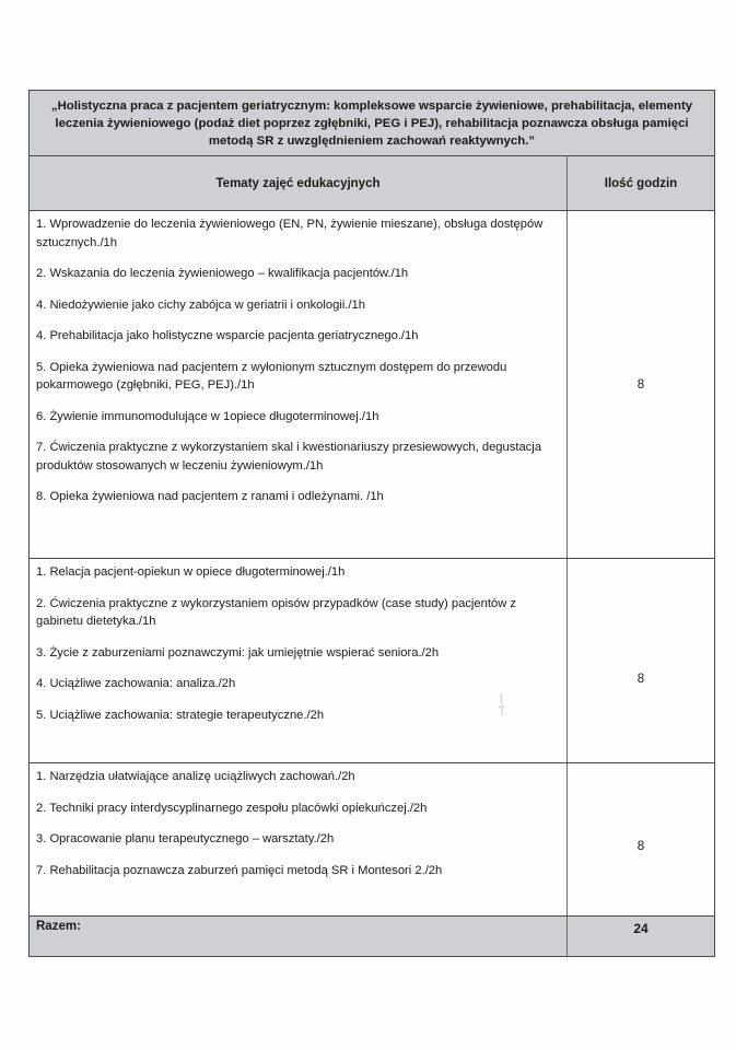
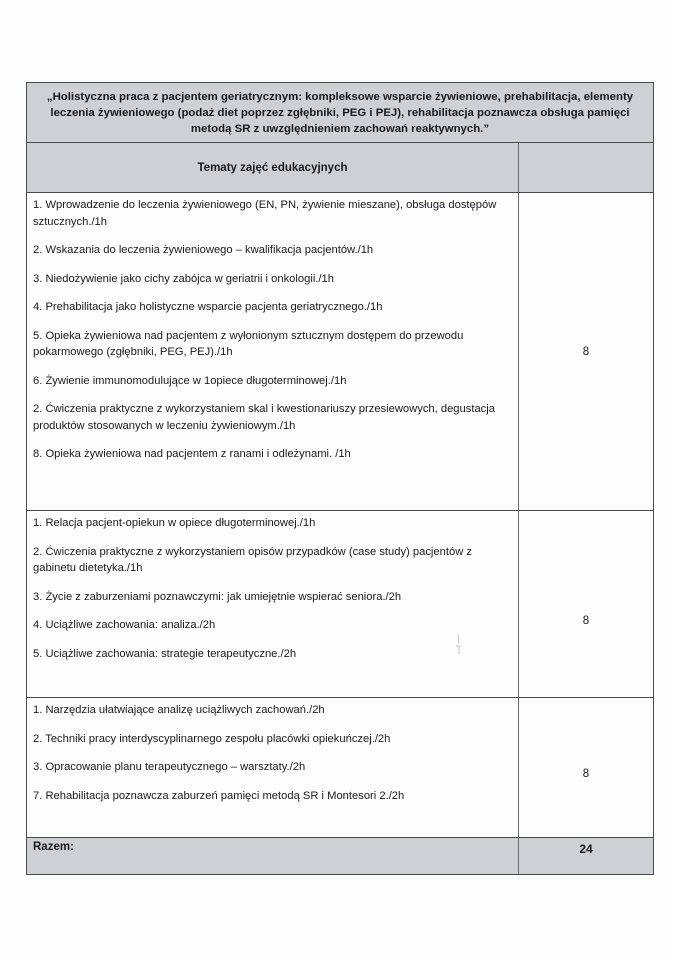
  „Holistyczna praca z pacjentem geriatrycznym: kompleksowe wsparcie żywieniowe, prehabilitacja, elementy leczenia żywieniowego (podaż diet poprzez zgłębniki, PEG i PEJ), rehabilitacja poznawcza obsługa pamięci metodą SR z uwzględnieniem zachowań reaktywnych.”
  Tematy zajęć edukacyjnych
- Ilość godzin
  1. Wprowadzenie do leczenia żywieniowego (EN, PN, żywienie mieszane), obsługa dostępów sztucznych./1h
  2. Wskazania do leczenia żywieniowego – kwalifikacja pacjentów./1h
- 4. Niedożywienie jako cichy zabójca w geriatrii i onkologii./1h
+ 3. Niedożywienie jako cichy zabójca w geriatrii i onkologii./1h
  4. Prehabilitacja jako holistyczne wsparcie pacjenta geriatrycznego./1h
  5. Opieka żywieniowa nad pacjentem z wyłonionym sztucznym dostępem do przewodu pokarmowego (zgłębniki, PEG, PEJ)./1h
  6. Żywienie immunomodulujące w 1opiece długoterminowej./1h
- 7. Ćwiczenia praktyczne z wykorzystaniem skal i kwestionariuszy przesiewowych, degustacja produktów stosowanych w leczeniu żywieniowym./1h
+ 2. Ćwiczenia praktyczne z wykorzystaniem skal i kwestionariuszy przesiewowych, degustacja produktów stosowanych w leczeniu żywieniowym./1h
  8. Opieka żywieniowa nad pacjentem z ranami i odleżynami. /1h
  8
  1. Relacja pacjent-opiekun w opiece długoterminowej./1h
  2. Ćwiczenia praktyczne z wykorzystaniem opisów przypadków (case study) pacjentów z gabinetu dietetyka./1h
  3. Życie z zaburzeniami poznawczymi: jak umiejętnie wspierać seniora./2h
  4. Uciążliwe zachowania: analiza./2h
  5. Uciążliwe zachowania: strategie terapeutyczne./2h
  8
  1. Narzędzia ułatwiające analizę uciążliwych zachowań./2h
  2. Techniki pracy interdyscyplinarnego zespołu placówki opiekuńczej./2h
  3. Opracowanie planu terapeutycznego – warsztaty./2h
  7. Rehabilitacja poznawcza zaburzeń pamięci metodą SR i Montesori 2./2h
  8
  Razem:
  24
